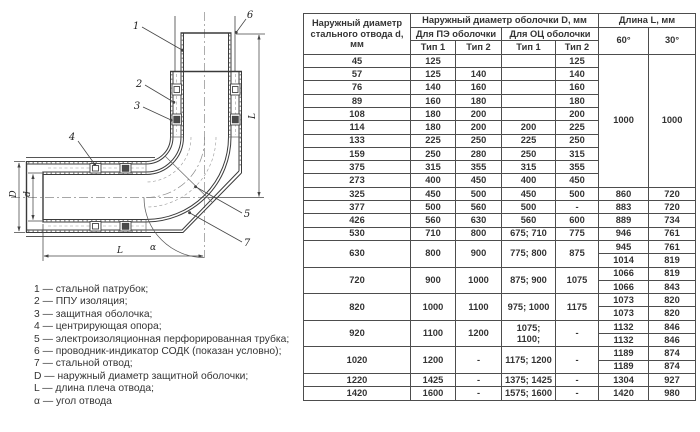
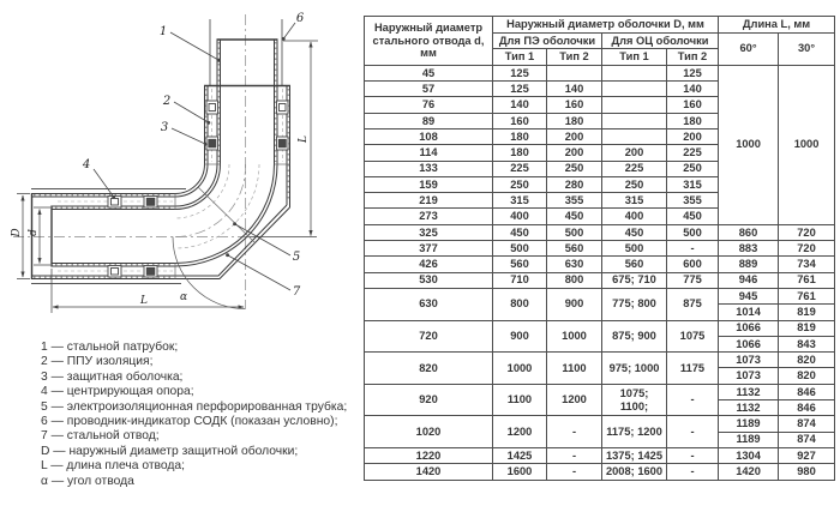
  L
  α
  1
  6
  2
  3
  4
  5
  7
  1 — стальной патрубок;
  2 — ППУ изоляция;
  3 — защитная оболочка;
  4 — центрирующая опора;
  5 — электроизоляционная перфорированная трубка;
  6 — проводник-индикатор СОДК (показан условно);
  7 — стальной отвод;
  D — наружный диаметр защитной оболочки;
  L — длина плеча отвода;
  α — угол отвода
  Наружный диаметр стального отвода d, мм	Наружный диаметр оболочки D, мм	Длина L, мм
  Для ПЭ оболочки	Для ОЦ оболочки	60°	30°
  Тип 1	Тип 2	Тип 1	Тип 2
  45	125			125	1000	1000
  57	125	140		140
  76	140	160		160
  89	160	180		180
  108	180	200		200
  114	180	200	200	225
  133	225	250	225	250
  159	250	280	250	315
- 375	315	355	315	355
+ 219	315	355	315	355
  273	400	450	400	450
  325	450	500	450	500	860	720
  377	500	560	500	-	883	720
  426	560	630	560	600	889	734
  530	710	800	675; 710	775	946	761
  630	800	900	775; 800	875	945	761
  1014	819
  720	900	1000	875; 900	1075	1066	819
  1066	843
  820	1000	1100	975; 1000	1175	1073	820
  1073	820
  920	1100	1200	1075; 1100;	-	1132	846
  1132	846
  1020	1200	-	1175; 1200	-	1189	874
  1189	874
  1220	1425	-	1375; 1425	-	1304	927
- 1420	1600	-	1575; 1600	-	1420	980
+ 1420	1600	-	2008; 1600	-	1420	980
